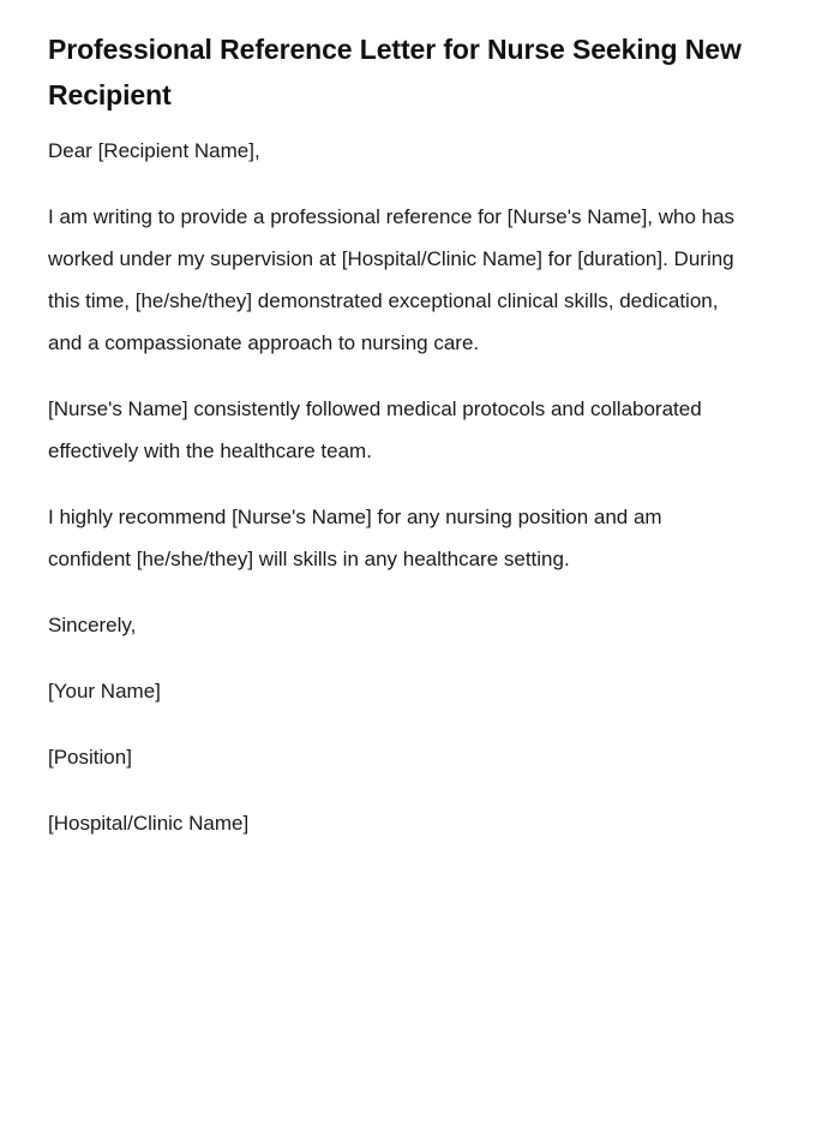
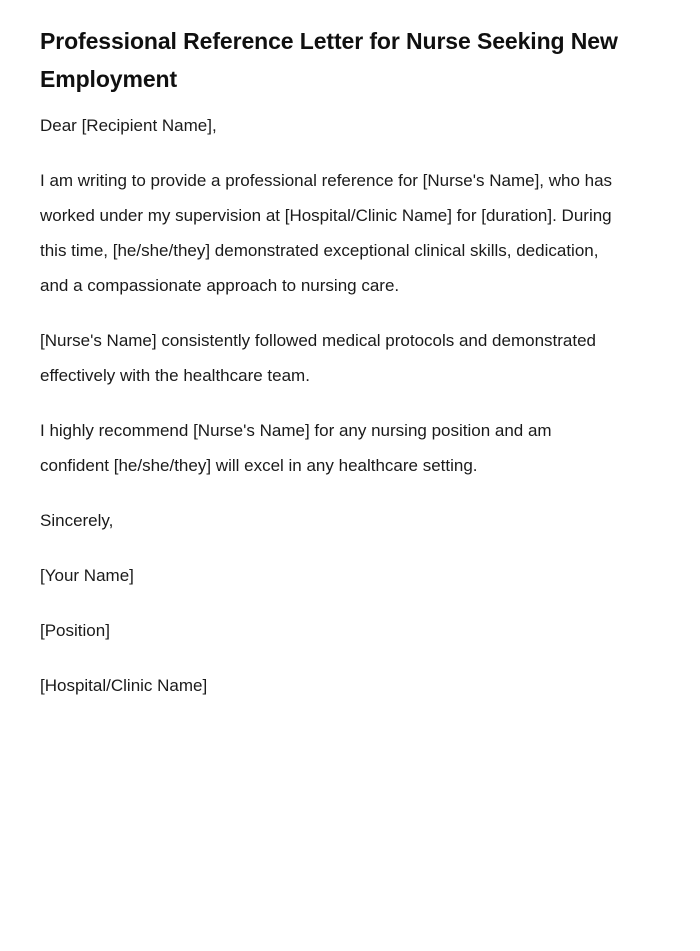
- Professional Reference Letter for Nurse Seeking New Recipient
+ Professional Reference Letter for Nurse Seeking New Employment
  Dear [Recipient Name],
  I am writing to provide a professional reference for [Nurse's Name], who has worked under my supervision at [Hospital/Clinic Name] for [duration]. During this time, [he/she/they] demonstrated exceptional clinical skills, dedication, and a compassionate approach to nursing care.
- [Nurse's Name] consistently followed medical protocols and collaborated effectively with the healthcare team.
+ [Nurse's Name] consistently followed medical protocols and demonstrated effectively with the healthcare team.
- I highly recommend [Nurse's Name] for any nursing position and am confident [he/she/they] will skills in any healthcare setting.
+ I highly recommend [Nurse's Name] for any nursing position and am confident [he/she/they] will excel in any healthcare setting.
  Sincerely,
  [Your Name]
  [Position]
  [Hospital/Clinic Name]
